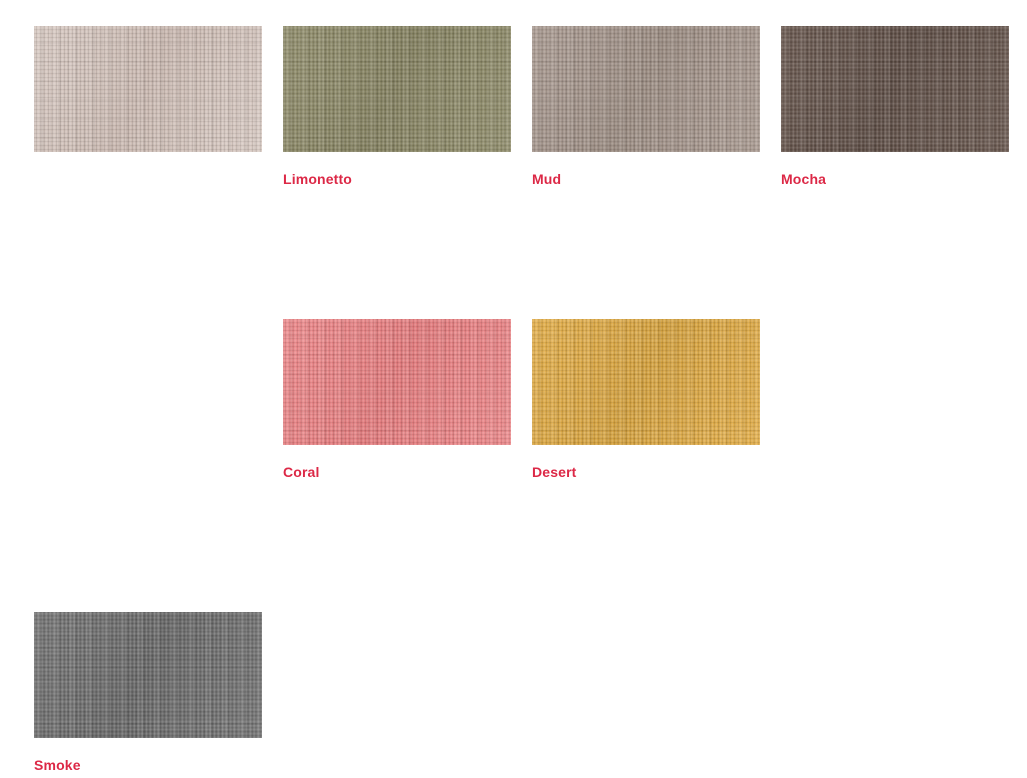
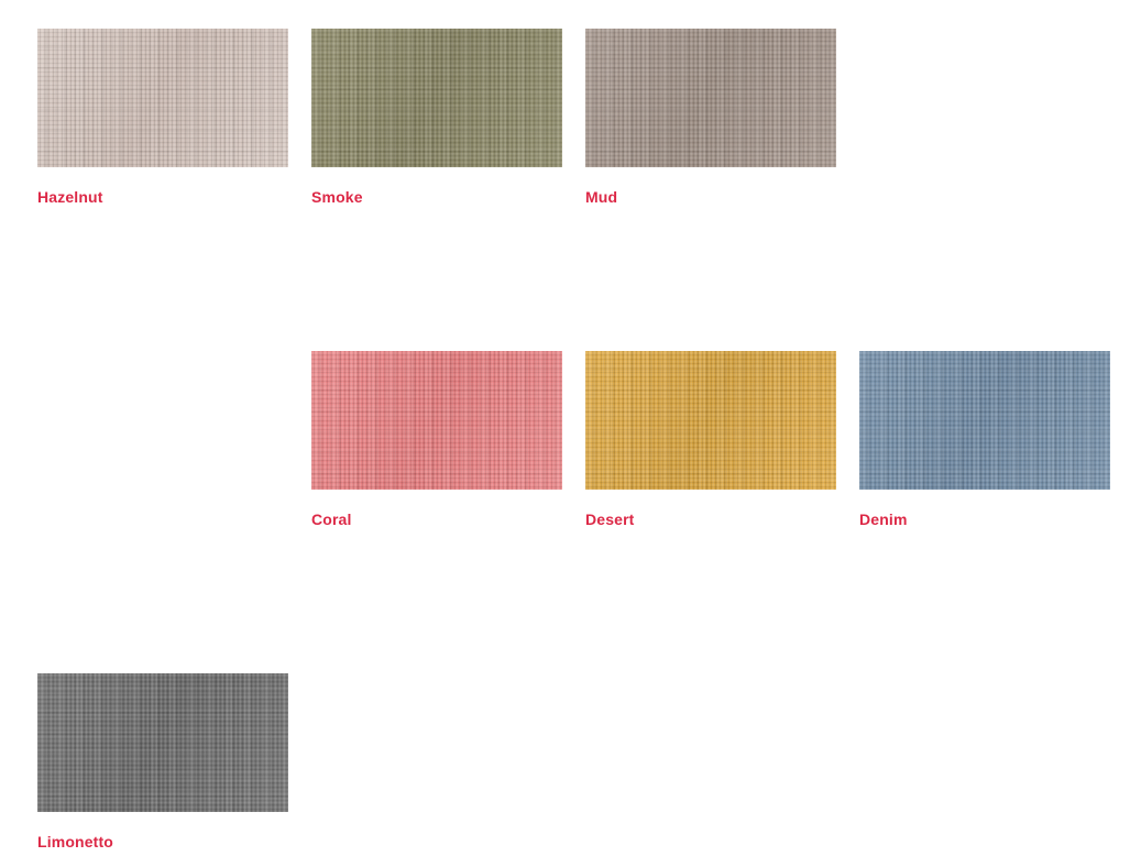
+ Hazelnut
- Limonetto
+ Smoke
  Mud
- Mocha
  Coral
  Desert
+ Denim
- Smoke
+ Limonetto
